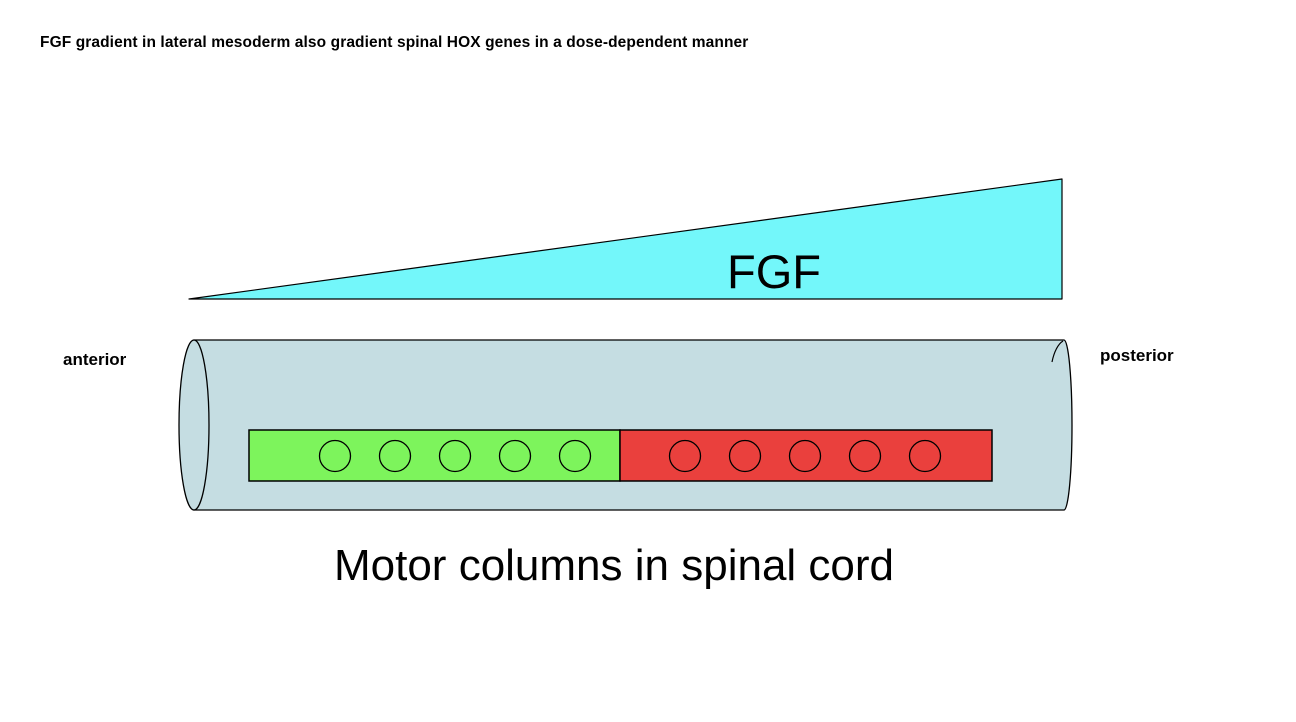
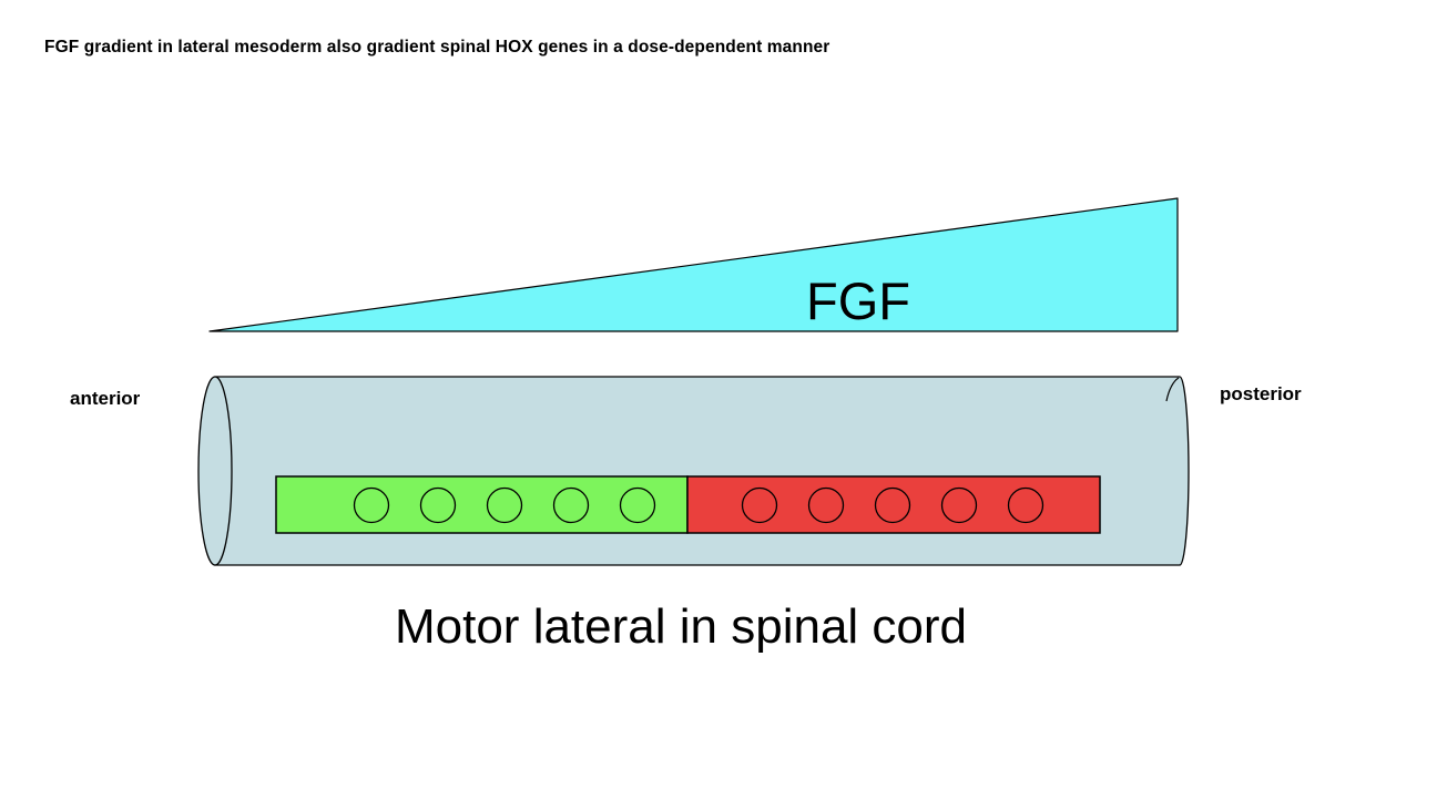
  FGF gradient in lateral mesoderm also gradient spinal HOX genes in a dose-dependent manner
  FGF
  anterior
  posterior
- Motor columns in spinal cord
+ Motor lateral in spinal cord
